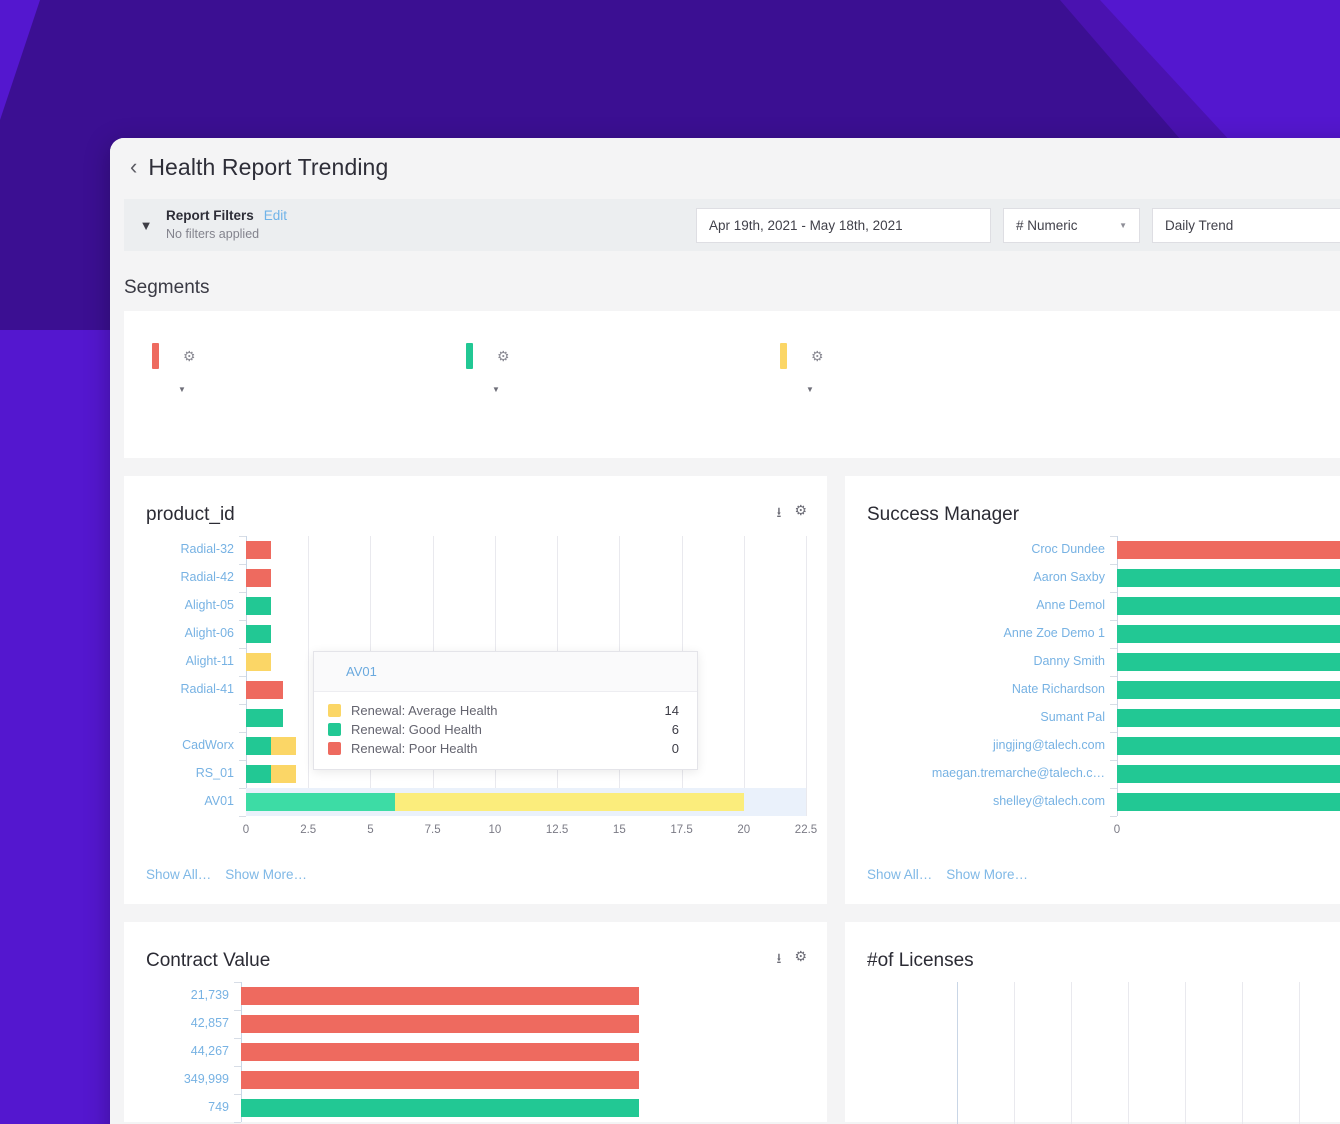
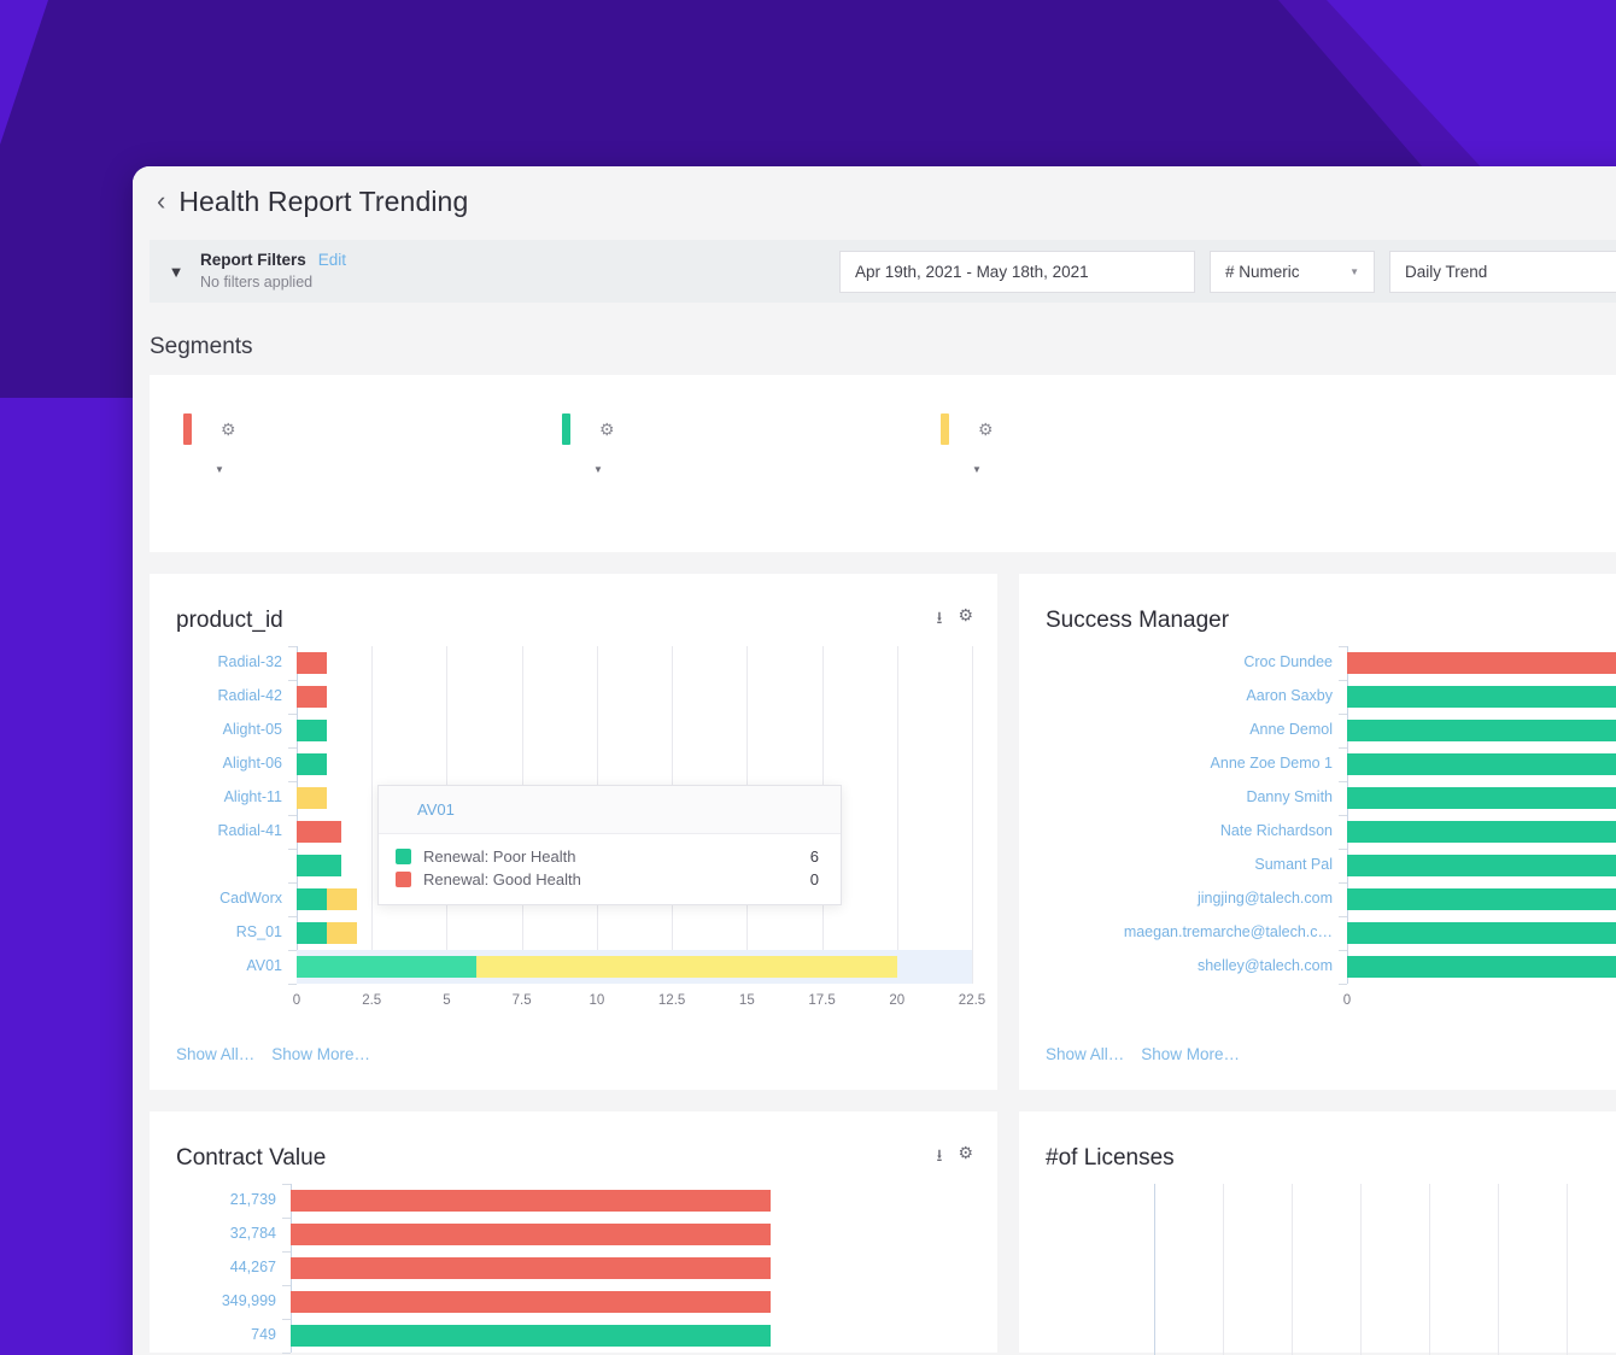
  ‹
  Health Report Trending
  ▼
  Report Filters
  Edit
  No filters applied
  Apr 19th, 2021 - May 18th, 2021
  # Numeric
  ▼
  Daily Trend
  Segments
  ⚙
  ▼
  ⚙
  ▼
  ⚙
  ▼
  ⭳
  ⚙
  product_id
  0
  2.5
  5
  7.5
  10
  12.5
  15
  17.5
  20
  22.5
  Radial-32
  Radial-42
  Alight-05
  Alight-06
  Alight-11
  Radial-41
  CadWorx
  RS_01
  AV01
  AV01
- Renewal: Average Health
- 14
- Renewal: Good Health
+ Renewal: Poor Health
  6
- Renewal: Poor Health
+ Renewal: Good Health
  0
  Show All…
  Show More…
  Success Manager
  0
  Croc Dundee
  Aaron Saxby
  Anne Demol
  Anne Zoe Demo 1
  Danny Smith
  Nate Richardson
  Sumant Pal
  jingjing@talech.com
  maegan.tremarche@talech.c…
  shelley@talech.com
  Show All…
  Show More…
  ⭳
  ⚙
  Contract Value
  21,739
- 42,857
+ 32,784
  44,267
  349,999
  749
  #of Licenses
